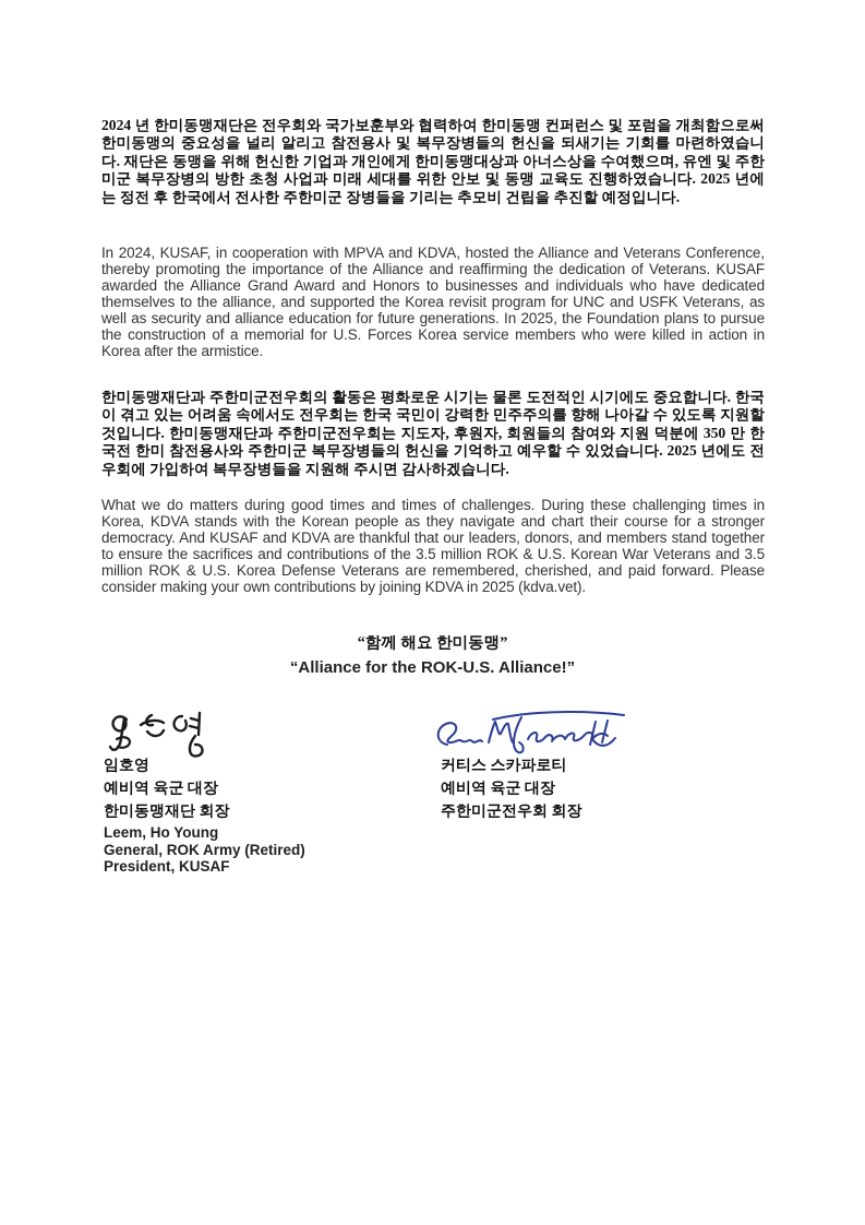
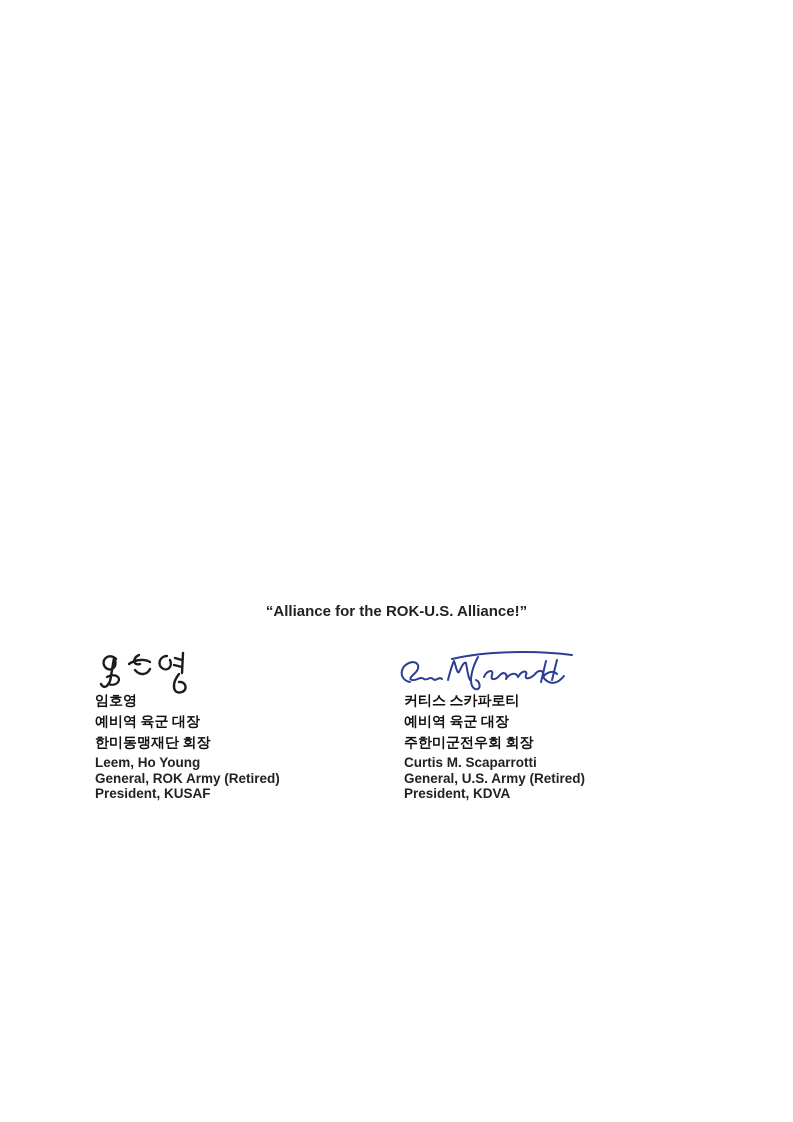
- 2024 년 한미동맹재단은 전우회와 국가보훈부와 협력하여 한미동맹 컨퍼런스 및 포럼을 개최함으로써 한미동맹의 중요성을 널리 알리고 참전용사 및 복무장병들의 헌신을 되새기는 기회를 마련하였습니다. 재단은 동맹을 위해 헌신한 기업과 개인에게 한미동맹대상과 아너스상을 수여했으며, 유엔 및 주한미군 복무장병의 방한 초청 사업과 미래 세대를 위한 안보 및 동맹 교육도 진행하였습니다. 2025 년에는 정전 후 한국에서 전사한 주한미군 장병들을 기리는 추모비 건립을 추진할 예정입니다.
- In 2024, KUSAF, in cooperation with MPVA and KDVA, hosted the Alliance and Veterans Conference, thereby promoting the importance of the Alliance and reaffirming the dedication of Veterans. KUSAF awarded the Alliance Grand Award and Honors to businesses and individuals who have dedicated themselves to the alliance, and supported the Korea revisit program for UNC and USFK Veterans, as well as security and alliance education for future generations. In 2025, the Foundation plans to pursue the construction of a memorial for U.S. Forces Korea service members who were killed in action in Korea after the armistice.
- 한미동맹재단과 주한미군전우회의 활동은 평화로운 시기는 물론 도전적인 시기에도 중요합니다. 한국이 겪고 있는 어려움 속에서도 전우회는 한국 국민이 강력한 민주주의를 향해 나아갈 수 있도록 지원할 것입니다. 한미동맹재단과 주한미군전우회는 지도자, 후원자, 회원들의 참여와 지원 덕분에 350 만 한국전 한미 참전용사와 주한미군 복무장병들의 헌신을 기억하고 예우할 수 있었습니다. 2025 년에도 전우회에 가입하여 복무장병들을 지원해 주시면 감사하겠습니다.
- What we do matters during good times and times of challenges. During these challenging times in Korea, KDVA stands with the Korean people as they navigate and chart their course for a stronger democracy. And KUSAF and KDVA are thankful that our leaders, donors, and members stand together to ensure the sacrifices and contributions of the 3.5 million ROK & U.S. Korean War Veterans and 3.5 million ROK & U.S. Korea Defense Veterans are remembered, cherished, and paid forward. Please consider making your own contributions by joining KDVA in 2025 (kdva.vet).
- “함께 해요 한미동맹”
  “Alliance for the ROK-U.S. Alliance!”
  임호영
  예비역 육군 대장
  한미동맹재단 회장
  Leem, Ho Young
  General, ROK Army (Retired)
  President, KUSAF
  커티스 스카파로티
  예비역 육군 대장
  주한미군전우회 회장
+ Curtis M. Scaparrotti
+ General, U.S. Army (Retired)
+ President, KDVA
